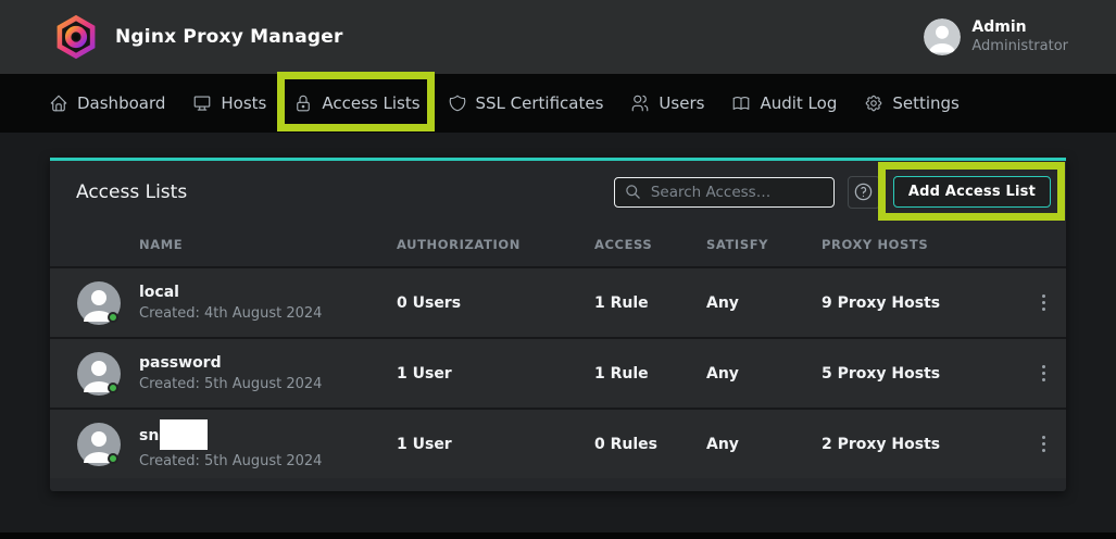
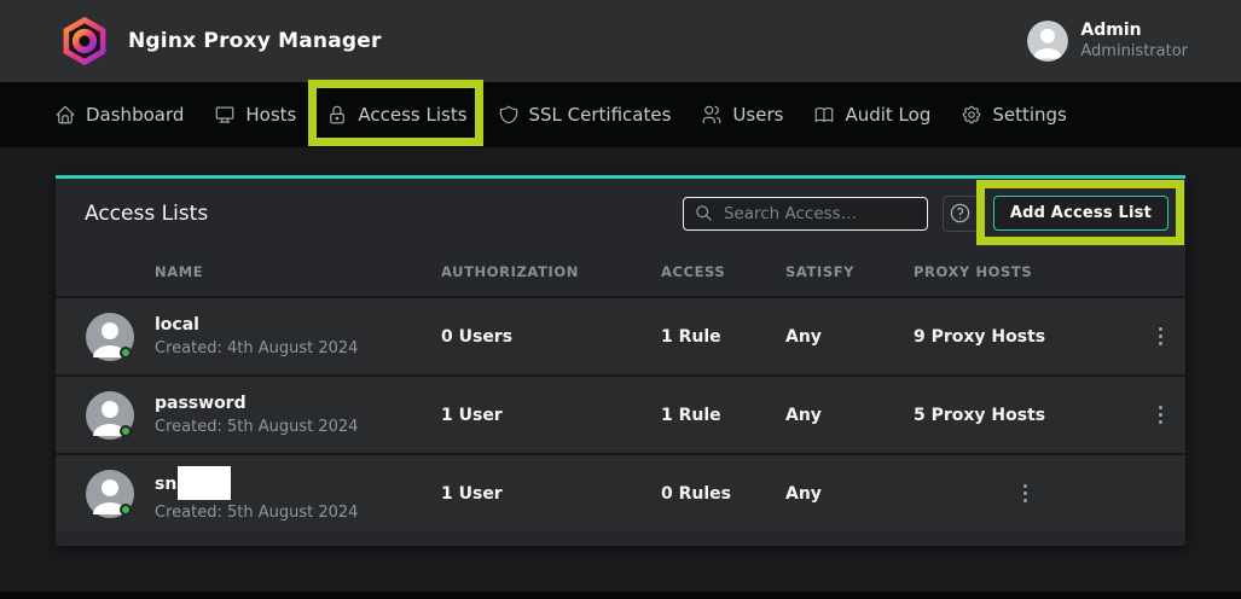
  Nginx Proxy Manager
  Admin
  Administrator
  Dashboard
  Hosts
  Access Lists
  SSL Certificates
  Users
  Audit Log
  Settings
  Access Lists
  Search Access…
  Add Access List
  NAME
  AUTHORIZATION
  ACCESS
  SATISFY
  PROXY HOSTS
  local
  Created: 4th August 2024
  0 Users
  1 Rule
  Any
  9 Proxy Hosts
  password
  Created: 5th August 2024
  1 User
  1 Rule
  Any
  5 Proxy Hosts
  sn
  Created: 5th August 2024
  1 User
  0 Rules
  Any
- 2 Proxy Hosts
